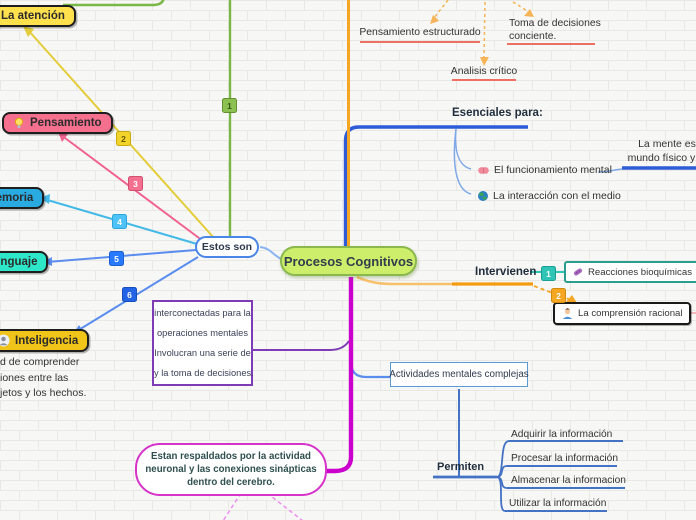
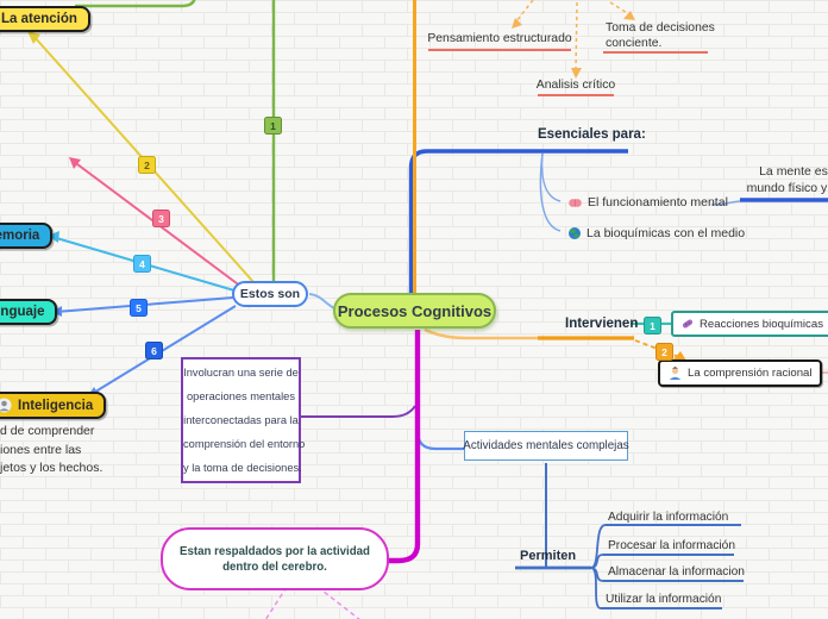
  La atención
- Pensamiento
  moria
  nguaje
  Inteligencia
  d de comprender
  iones entre las
  jetos y los hechos.
  1
  2
  3
  4
  5
  6
  Estos son
  Procesos Cognitivos
  Pensamiento estructurado
  Toma de decisiones
  conciente.
  Analisis crítico
  Esenciales para:
  El funcionamiento mental
- La interacción con el medio
+ La bioquímicas con el medio
  La mente es
  mundo físico y
  Intervienen
  1
  2
  Reacciones bioquímicas
  La comprensión racional
- interconectadas para la
+ Involucran una serie de
  operaciones mentales
- Involucran una serie de
+ interconectadas para la
+ comprensión del entorno
  y la toma de decisiones.
  Actividades mentales complejas
  Permiten
  Adquirir la información
  Procesar la información
  Almacenar la informacion
  Utilizar la información
  Estan respaldados por la actividad
- neuronal y las conexiones sinápticas
  dentro del cerebro.
